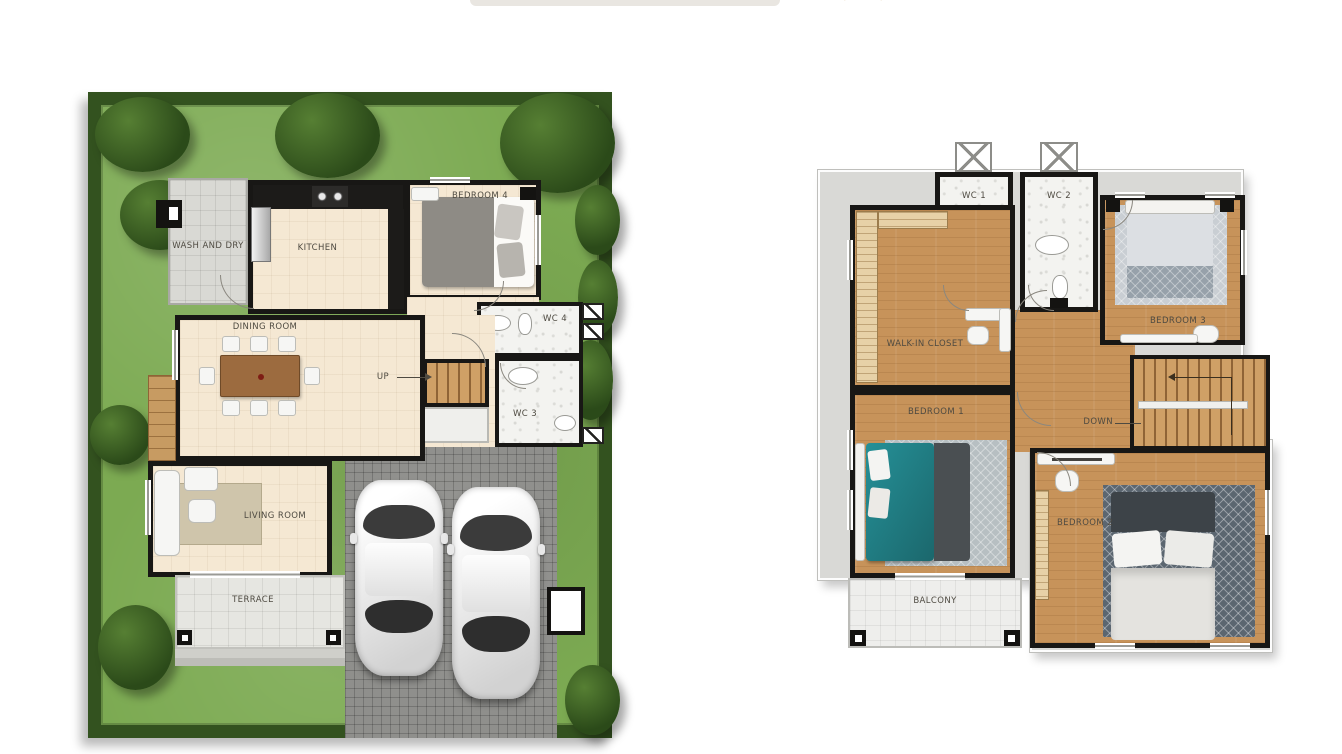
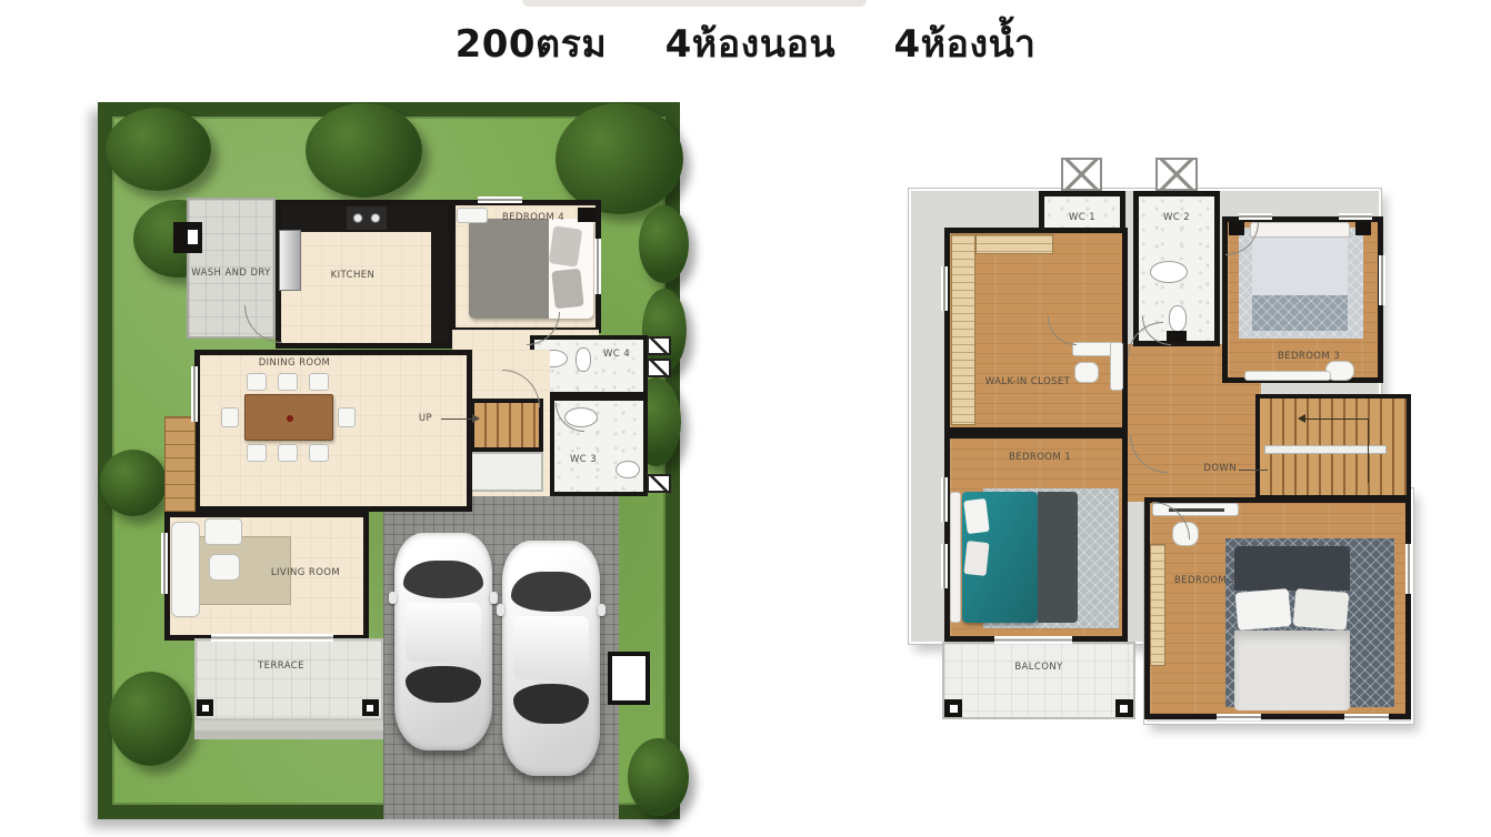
+ 200ตรม 4ห้องนอน 4ห้องน้ำ
  WASH AND DRY
  KITCHEN
  BEDROOM 4
  WC 4
  WC 3
  DINING ROOM
  UP
  LIVING ROOM
  TERRACE
  WC 1
  WC 2
  WALK-IN CLOSET
  BEDROOM 3
  BEDROOM 1
  DOWN
  BEDROOM 2
  BALCONY
